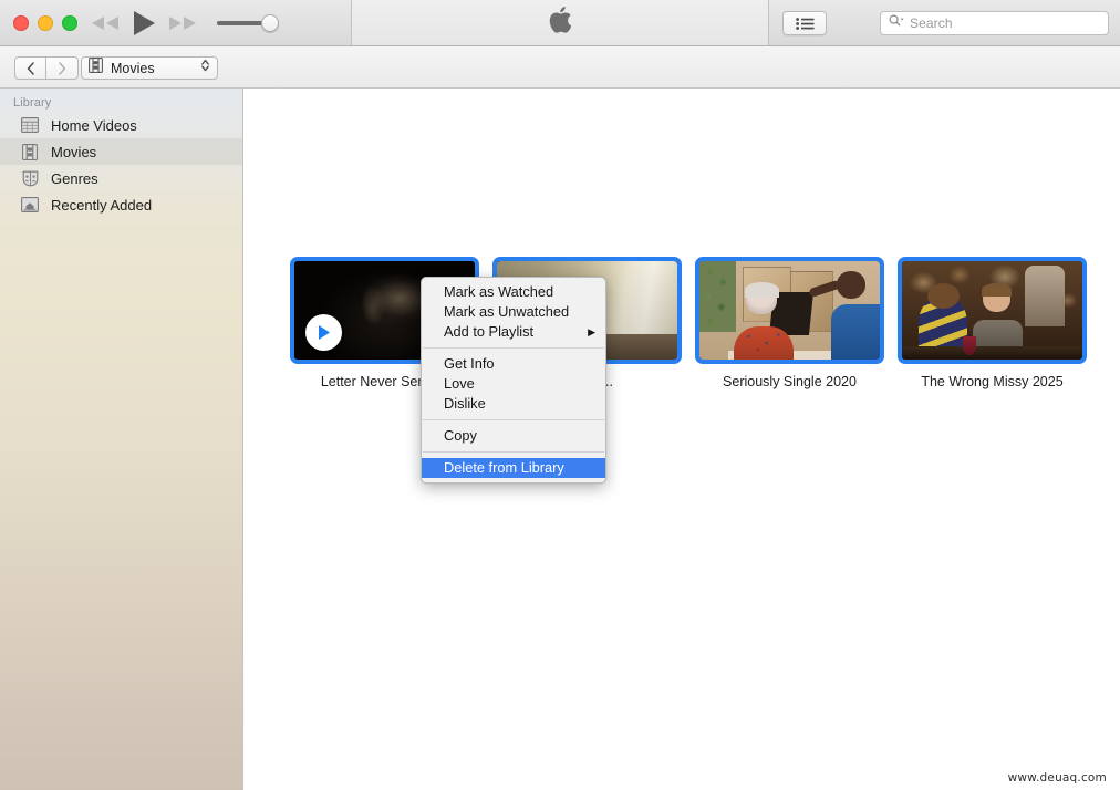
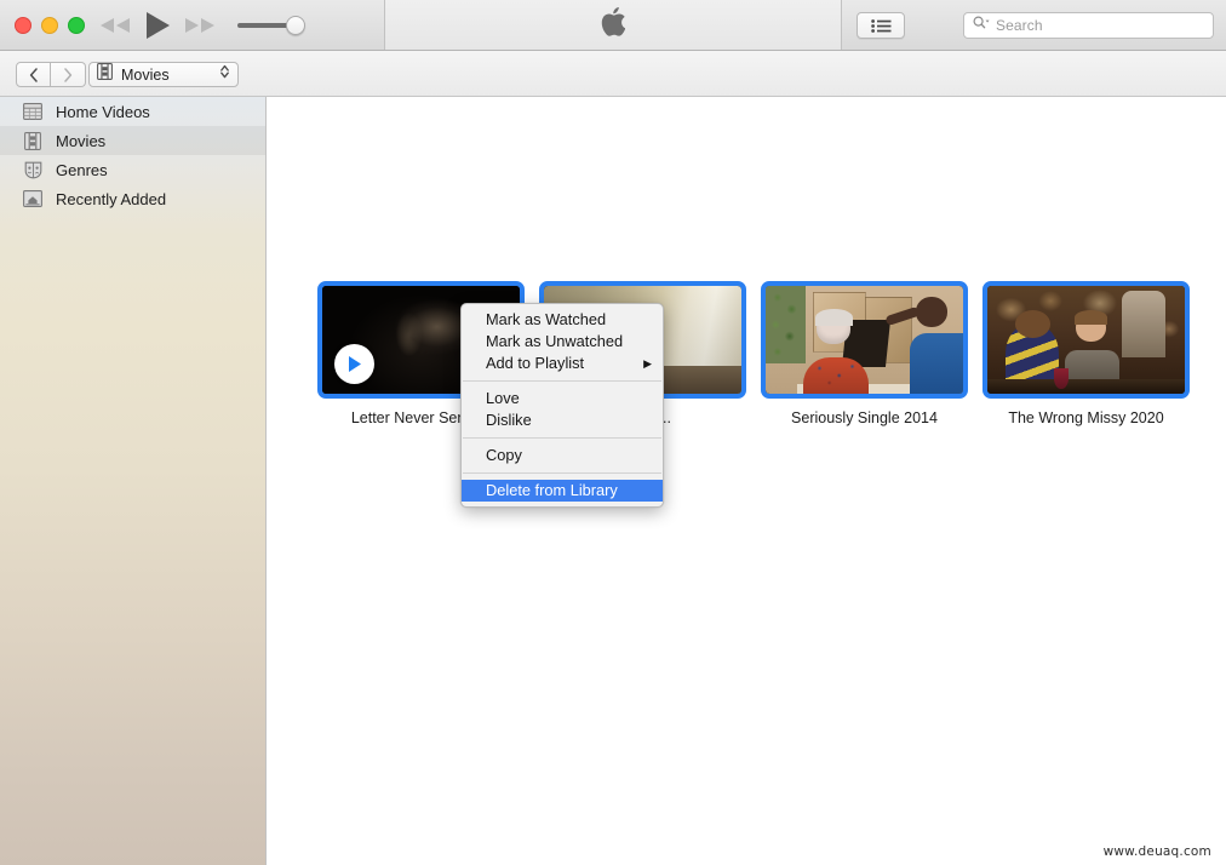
  Search
  Movies
- Library
  Home Videos
  Movies
  Genres
  Recently Added
  Letter Never Se
- Seriously Single 2020
+ Seriously Single 2014
- The Wrong Missy 2025
+ The Wrong Missy 2020
  Mark as Watched
  Mark as Unwatched
  Add to Playlist
  ▶
- Get Info
  Love
  Dislike
  Copy
  Delete from Library
  www.deuaq.com
